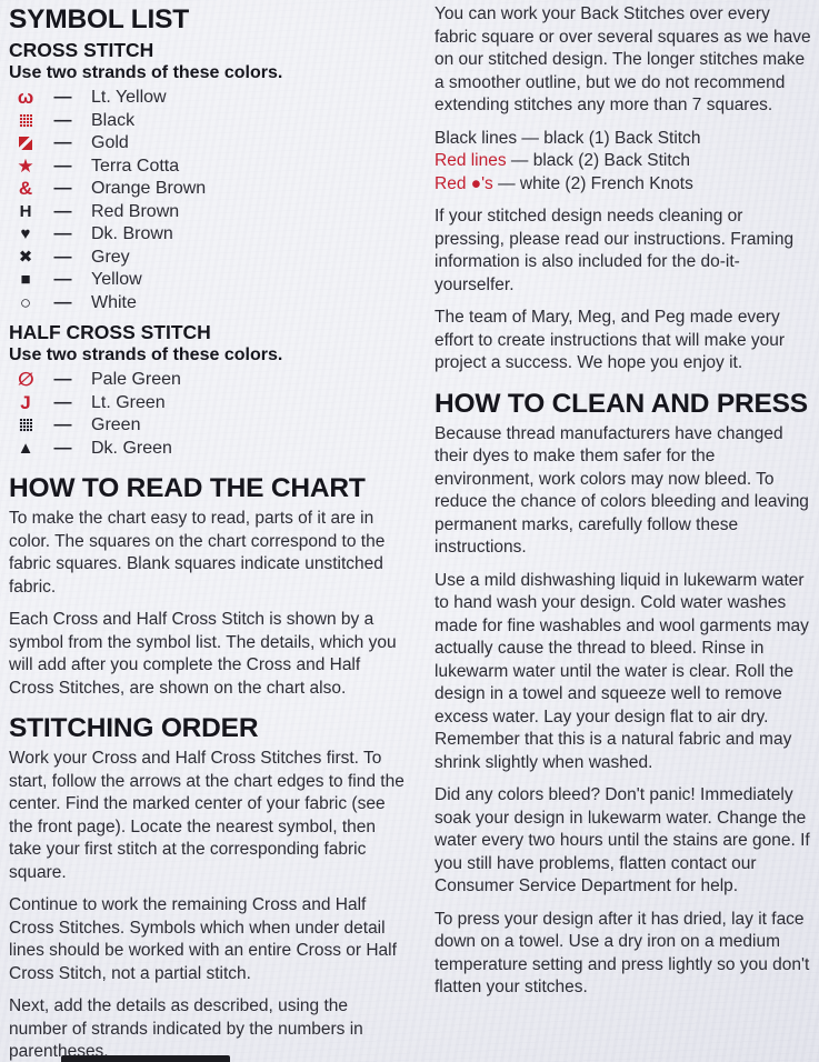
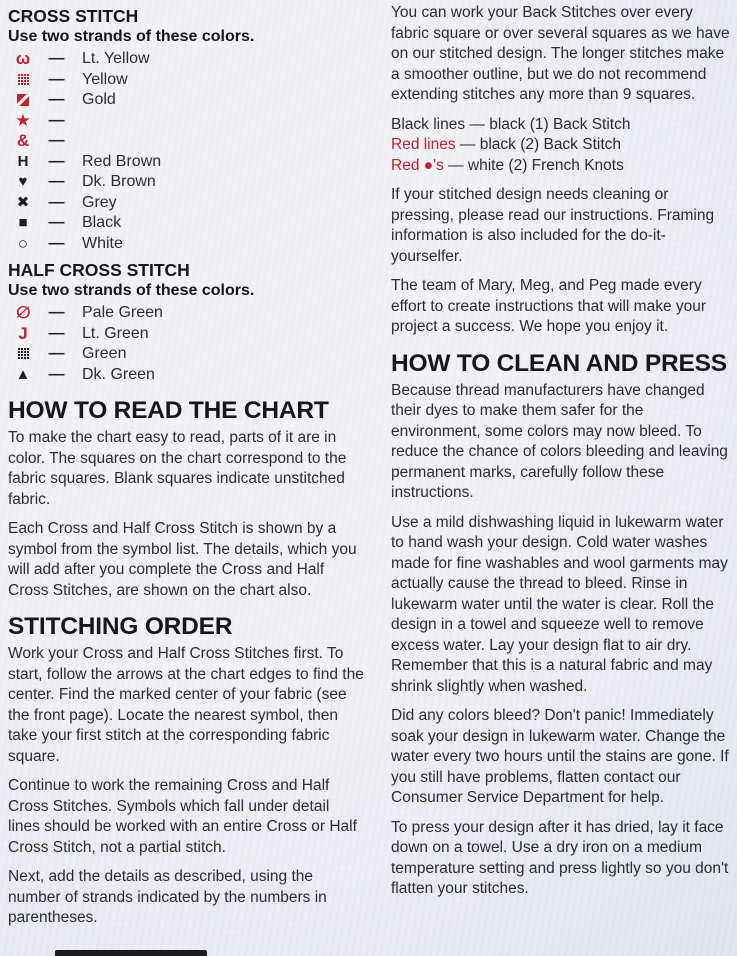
- SYMBOL LIST
  CROSS STITCH
  Use two strands of these colors.
  ω
  —
  Lt. Yellow
  —
- Black
+ Yellow
  —
  Gold
  ★
  —
- Terra Cotta
  &
  —
- Orange Brown
  H
  —
  Red Brown
  ♥
  —
  Dk. Brown
  ✖
  —
  Grey
  ■
  —
- Yellow
+ Black
  ○
  —
  White
  HALF CROSS STITCH
  Use two strands of these colors.
  —
  Pale Green
  J
  —
  Lt. Green
  —
  Green
  ▲
  —
  Dk. Green
  HOW TO READ THE CHART
  To make the chart easy to read, parts of it are in color. The squares on the chart correspond to the fabric squares. Blank squares indicate unstitched fabric.
  Each Cross and Half Cross Stitch is shown by a symbol from the symbol list. The details, which you will add after you complete the Cross and Half Cross Stitches, are shown on the chart also.
  STITCHING ORDER
  Work your Cross and Half Cross Stitches first. To start, follow the arrows at the chart edges to find the center. Find the marked center of your fabric (see the front page). Locate the nearest symbol, then take your first stitch at the corresponding fabric square.
- Continue to work the remaining Cross and Half Cross Stitches. Symbols which when under detail lines should be worked with an entire Cross or Half Cross Stitch, not a partial stitch.
+ Continue to work the remaining Cross and Half Cross Stitches. Symbols which fall under detail lines should be worked with an entire Cross or Half Cross Stitch, not a partial stitch.
  Next, add the details as described, using the number of strands indicated by the numbers in parentheses.
- You can work your Back Stitches over every fabric square or over several squares as we have on our stitched design. The longer stitches make a smoother outline, but we do not recommend extending stitches any more than 7 squares.
+ You can work your Back Stitches over every fabric square or over several squares as we have on our stitched design. The longer stitches make a smoother outline, but we do not recommend extending stitches any more than 9 squares.
  Black lines — black (1) Back Stitch
  Red lines — black (2) Back Stitch
  Red ●'s — white (2) French Knots
  If your stitched design needs cleaning or pressing, please read our instructions. Framing information is also included for the do-it-yourselfer.
  The team of Mary, Meg, and Peg made every effort to create instructions that will make your project a success. We hope you enjoy it.
  HOW TO CLEAN AND PRESS
- Because thread manufacturers have changed their dyes to make them safer for the environment, work colors may now bleed. To reduce the chance of colors bleeding and leaving permanent marks, carefully follow these instructions.
+ Because thread manufacturers have changed their dyes to make them safer for the environment, some colors may now bleed. To reduce the chance of colors bleeding and leaving permanent marks, carefully follow these instructions.
  Use a mild dishwashing liquid in lukewarm water to hand wash your design. Cold water washes made for fine washables and wool garments may actually cause the thread to bleed. Rinse in lukewarm water until the water is clear. Roll the design in a towel and squeeze well to remove excess water. Lay your design flat to air dry. Remember that this is a natural fabric and may shrink slightly when washed.
  Did any colors bleed? Don't panic! Immediately soak your design in lukewarm water. Change the water every two hours until the stains are gone. If you still have problems, flatten contact our Consumer Service Department for help.
  To press your design after it has dried, lay it face down on a towel. Use a dry iron on a medium temperature setting and press lightly so you don't flatten your stitches.
